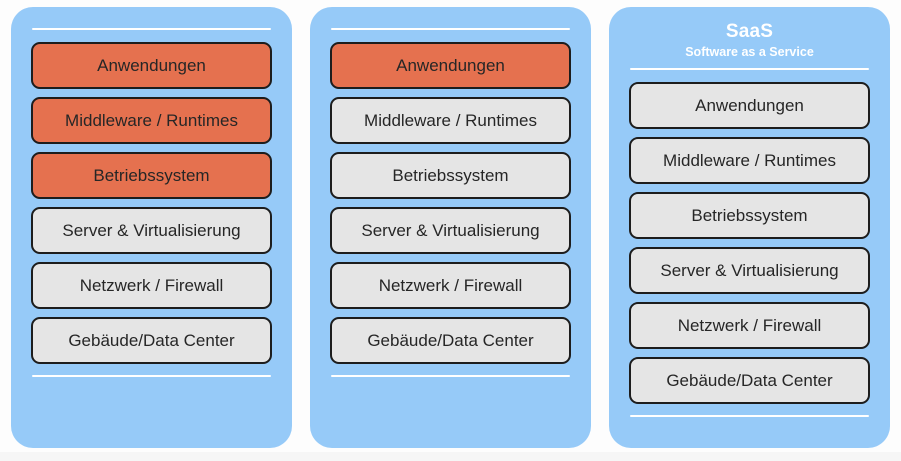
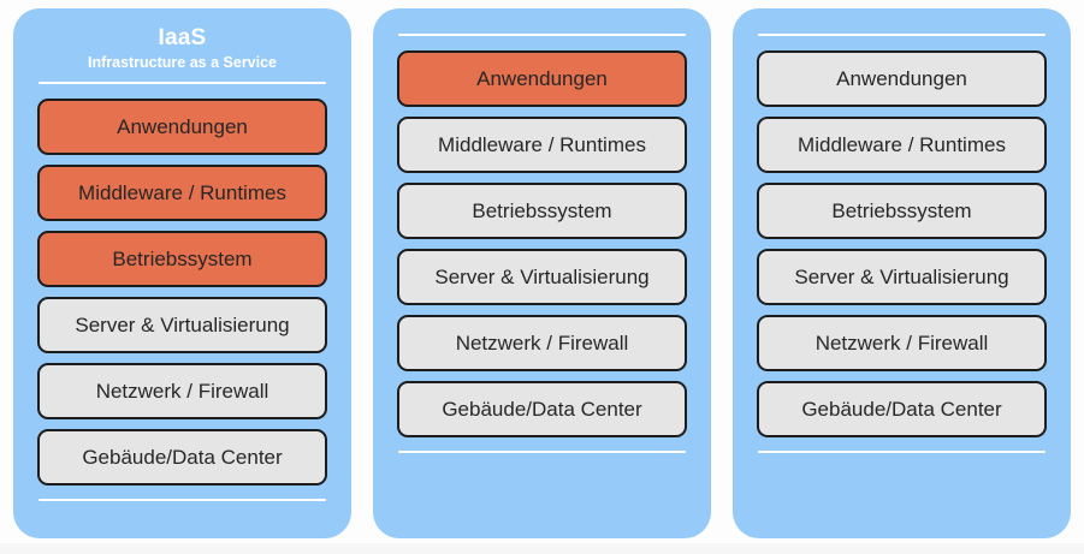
+ IaaS
+ Infrastructure as a Service
  Anwendungen
  Middleware / Runtimes
  Betriebssystem
  Server & Virtualisierung
  Netzwerk / Firewall
  Gebäude/Data Center
  Anwendungen
  Middleware / Runtimes
  Betriebssystem
  Server & Virtualisierung
  Netzwerk / Firewall
  Gebäude/Data Center
- SaaS
- Software as a Service
  Anwendungen
  Middleware / Runtimes
  Betriebssystem
  Server & Virtualisierung
  Netzwerk / Firewall
  Gebäude/Data Center
